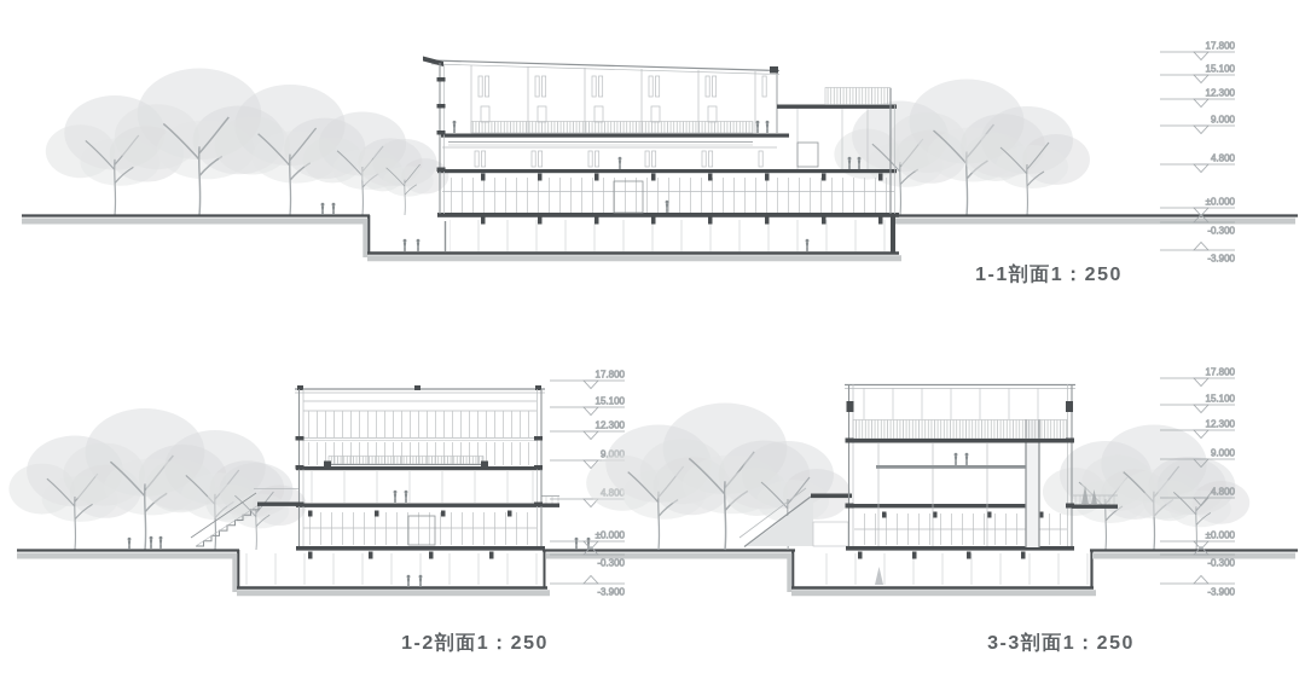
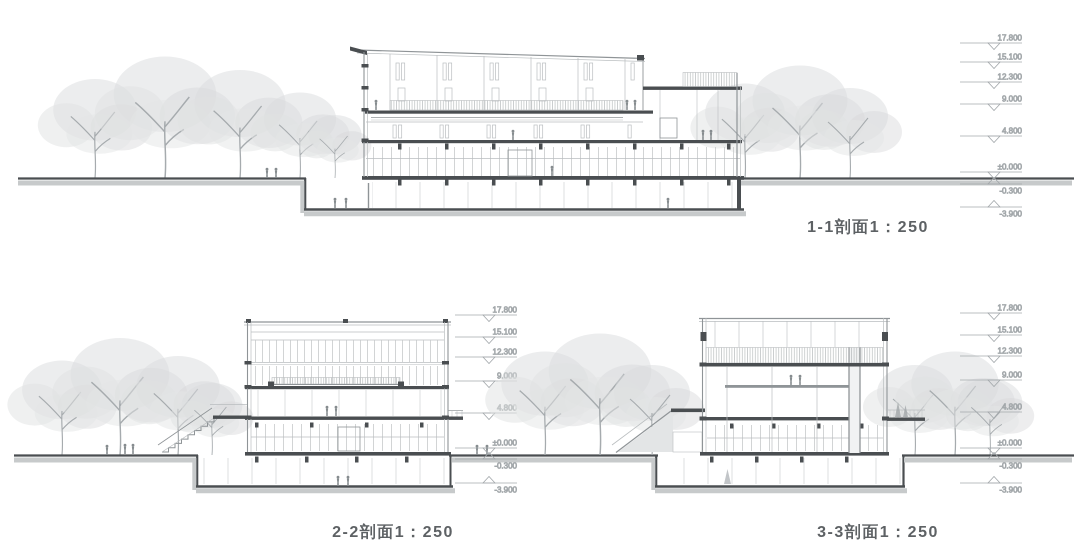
  17.800
  15.100
  12.300
  9.000
  4.800
  ±0.000
  -0.300
  -3.900
  1-1剖面1：250
  17.800
  15.100
  12.300
  ±0.000
  -0.300
  -3.900
- 1-2剖面1：250
+ 2-2剖面1：250
  17.800
  15.100
  12.300
  9.000
  4.800
  ±0.000
  -0.300
  -3.900
  3-3剖面1：250
